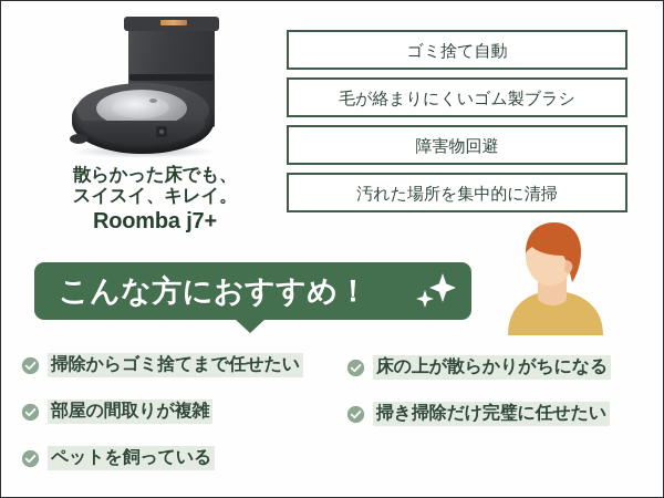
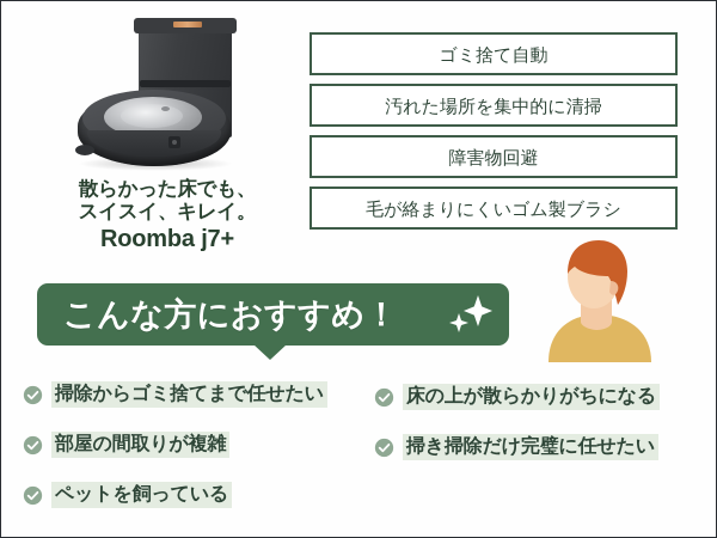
  散らかった床でも、
  スイスイ、キレイ。
  Roomba j7+
  ゴミ捨て自動
- 毛が絡まりにくいゴム製ブラシ
+ 汚れた場所を集中的に清掃
  障害物回避
- 汚れた場所を集中的に清掃
+ 毛が絡まりにくいゴム製ブラシ
  こんな方におすすめ！
  掃除からゴミ捨てまで任せたい
  部屋の間取りが複雑
  ペットを飼っている
  床の上が散らかりがちになる
  掃き掃除だけ完璧に任せたい
